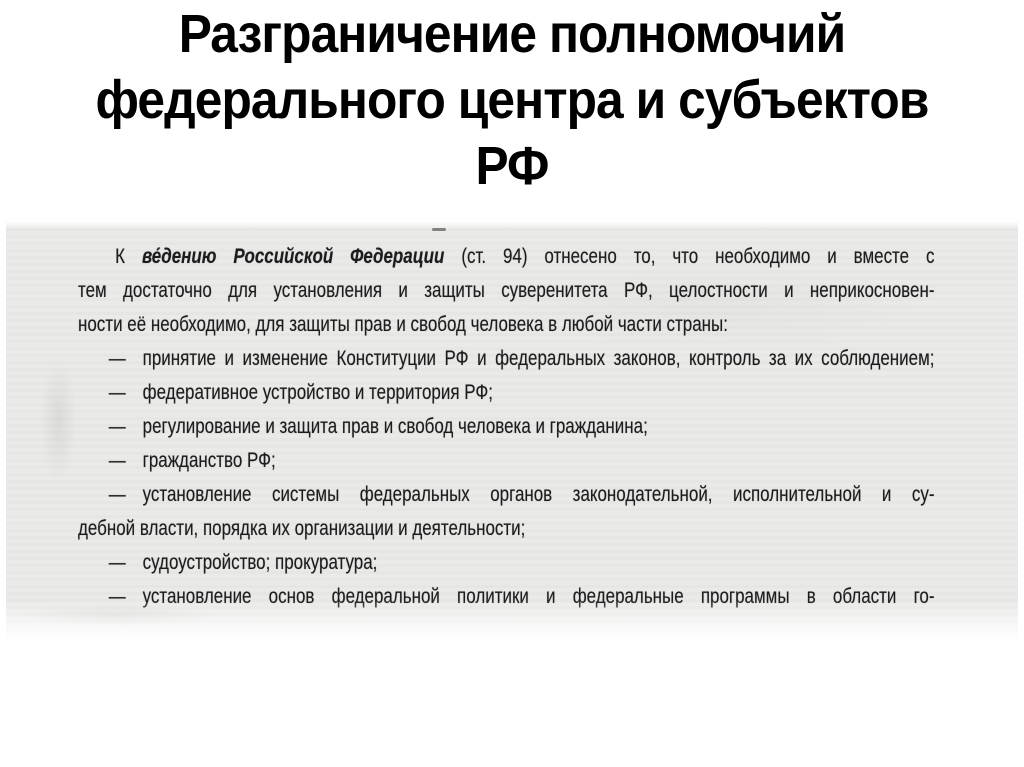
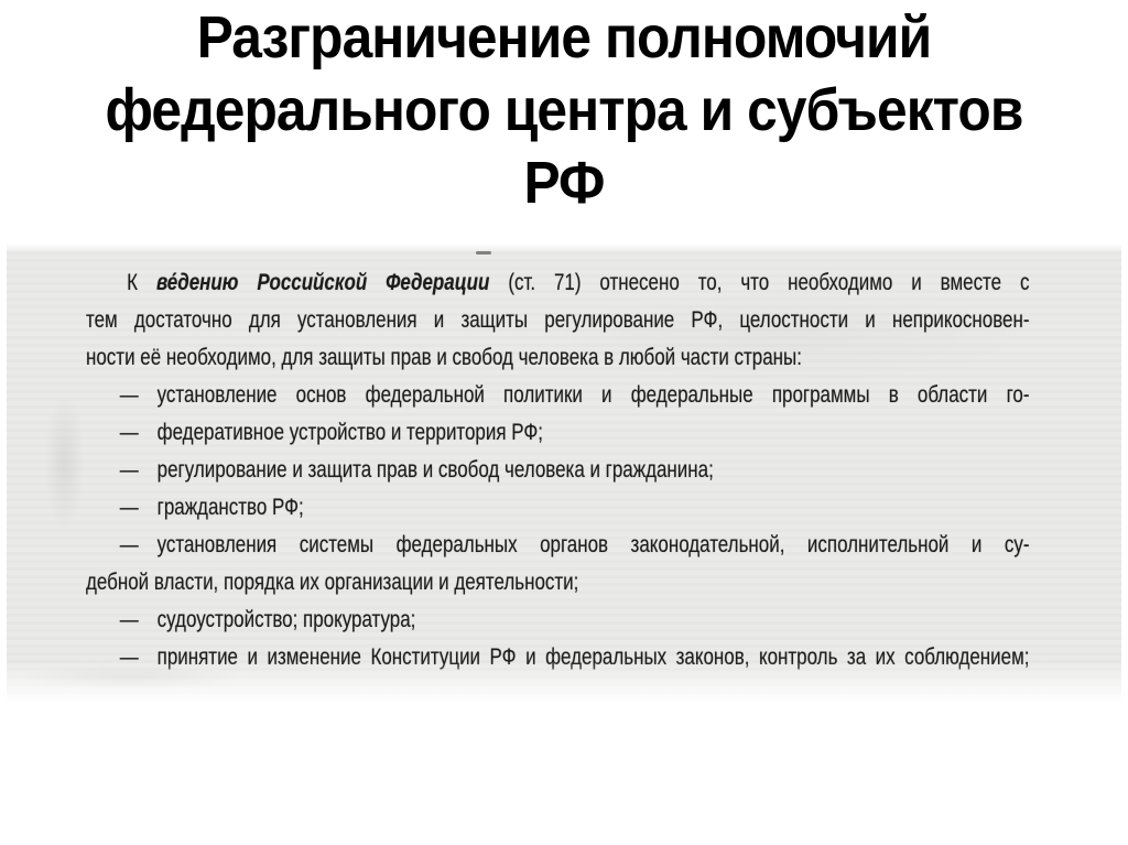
  Разграничение полномочий
  федерального центра и субъектов
  РФ
- К ве́дению Российской Федерации (ст. 94) отнесено то, что необходимо и вместе с
+ К ве́дению Российской Федерации (ст. 71) отнесено то, что необходимо и вместе с
- тем достаточно для установления и защиты суверенитета РФ, целостности и неприкосновен-
+ тем достаточно для установления и защиты регулирование РФ, целостности и неприкосновен-
  ности её необходимо, для защиты прав и свобод человека в любой части страны:
- — принятие и изменение Конституции РФ и федеральных законов, контроль за их соблюдением;
+ — установление основ федеральной политики и федеральные программы в области го-
  — федеративное устройство и территория РФ;
  — регулирование и защита прав и свобод человека и гражданина;
  — гражданство РФ;
- — установление системы федеральных органов законодательной, исполнительной и су-
+ — установления системы федеральных органов законодательной, исполнительной и су-
  дебной власти, порядка их организации и деятельности;
  — судоустройство; прокуратура;
- — установление основ федеральной политики и федеральные программы в области го-
+ — принятие и изменение Конституции РФ и федеральных законов, контроль за их соблюдением;
